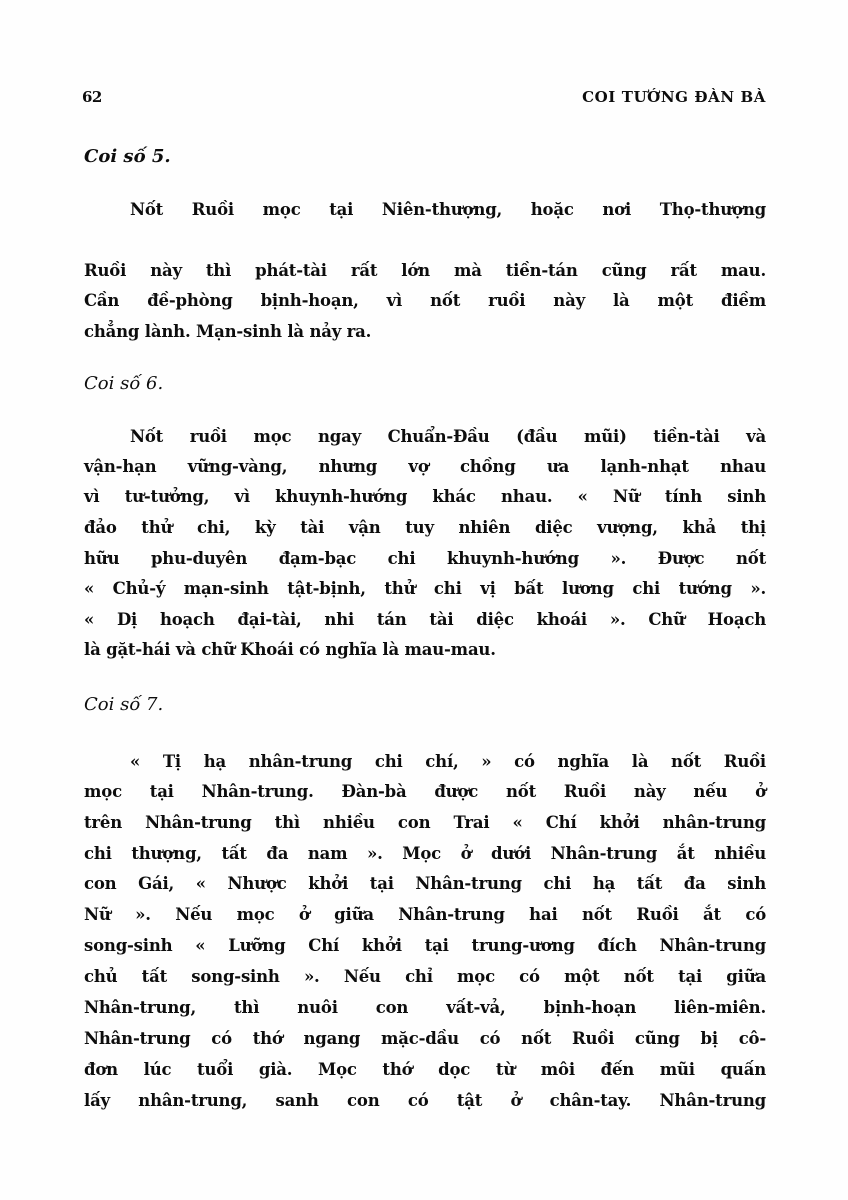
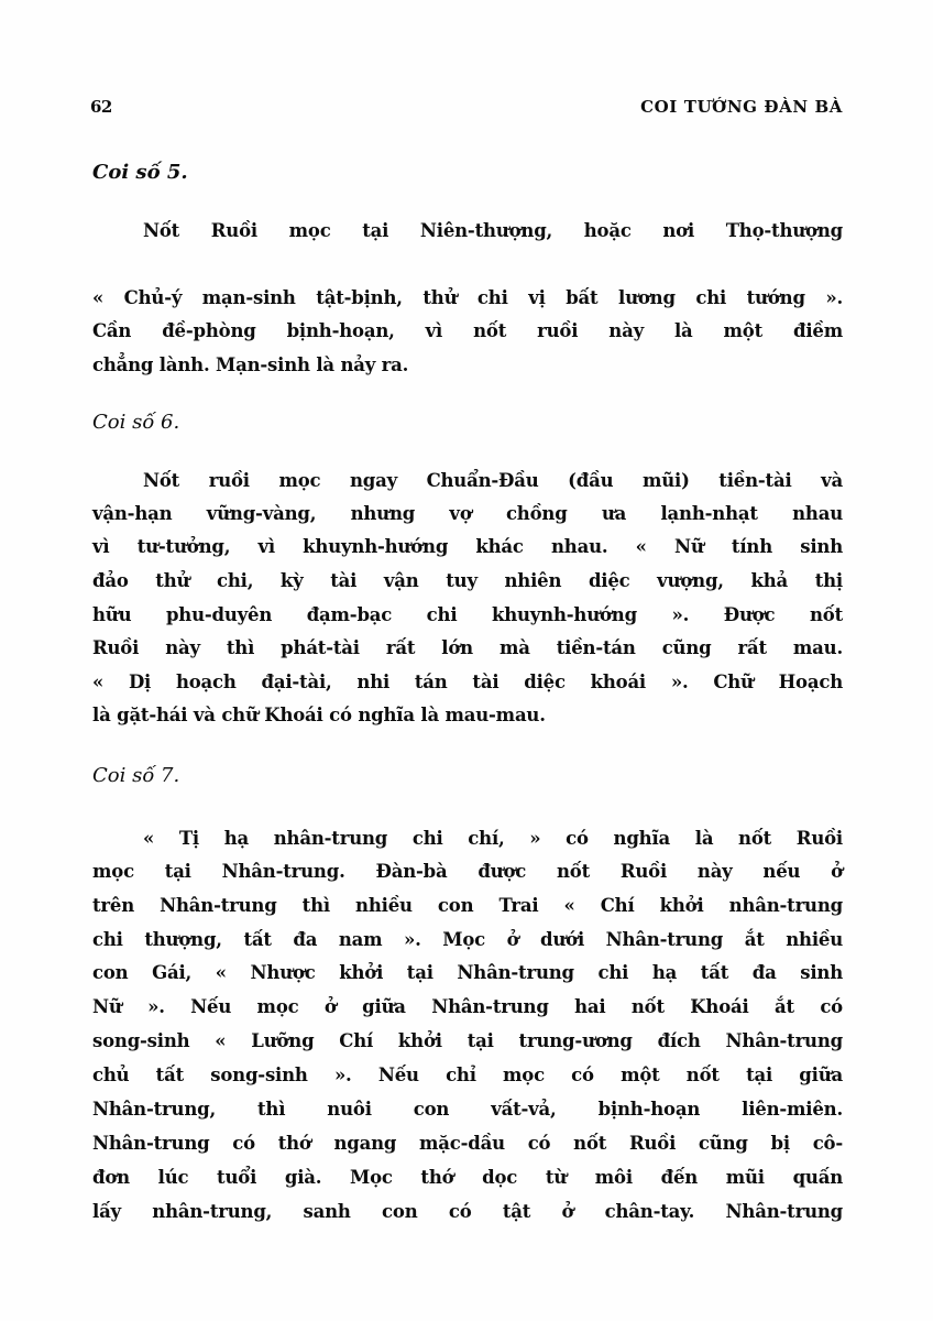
  62
  COI TƯỚNG ĐÀN BÀ
  Coi số 5.
  Nốt Ruồi mọc tại Niên-thượng, hoặc nơi Thọ-thượng
- Ruồi này thì phát-tài rất lớn mà tiền-tán cũng rất mau.
+ « Chủ-ý mạn-sinh tật-bịnh, thử chi vị bất lương chi tướng ».
  Cần đề-phòng bịnh-hoạn, vì nốt ruồi này là một điềm
  chẳng lành. Mạn-sinh là nảy ra.
  Coi số 6.
  Nốt ruồi mọc ngay Chuẩn-Đầu (đầu mũi) tiền-tài và
  vận-hạn vững-vàng, nhưng vợ chồng ưa lạnh-nhạt nhau
  vì tư-tưởng, vì khuynh-hướng khác nhau. « Nữ tính sinh
  đảo thử chi, kỳ tài vận tuy nhiên diệc vượng, khả thị
  hữu phu-duyên đạm-bạc chi khuynh-hướng ». Được nốt
- « Chủ-ý mạn-sinh tật-bịnh, thử chi vị bất lương chi tướng ».
+ Ruồi này thì phát-tài rất lớn mà tiền-tán cũng rất mau.
  « Dị hoạch đại-tài, nhi tán tài diệc khoái ». Chữ Hoạch
  là gặt-hái và chữ Khoái có nghĩa là mau-mau.
  Coi số 7.
  « Tị hạ nhân-trung chi chí, » có nghĩa là nốt Ruồi
  mọc tại Nhân-trung. Đàn-bà được nốt Ruồi này nếu ở
  trên Nhân-trung thì nhiều con Trai « Chí khởi nhân-trung
  chi thượng, tất đa nam ». Mọc ở dưới Nhân-trung ắt nhiều
  con Gái, « Nhược khởi tại Nhân-trung chi hạ tất đa sinh
- Nữ ». Nếu mọc ở giữa Nhân-trung hai nốt Ruồi ắt có
+ Nữ ». Nếu mọc ở giữa Nhân-trung hai nốt Khoái ắt có
  song-sinh « Lưỡng Chí khởi tại trung-ương đích Nhân-trung
  chủ tất song-sinh ». Nếu chỉ mọc có một nốt tại giữa
  Nhân-trung, thì nuôi con vất-vả, bịnh-hoạn liên-miên.
  Nhân-trung có thớ ngang mặc-dầu có nốt Ruồi cũng bị cô-
  đơn lúc tuổi già. Mọc thớ dọc từ môi đến mũi quấn
  lấy nhân-trung, sanh con có tật ở chân-tay. Nhân-trung
